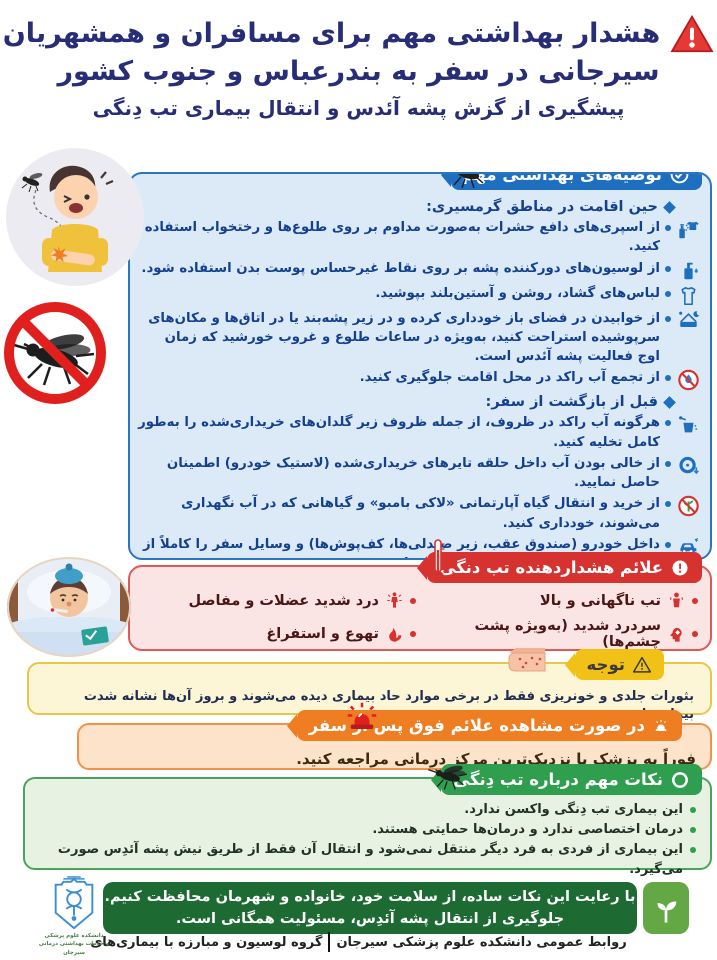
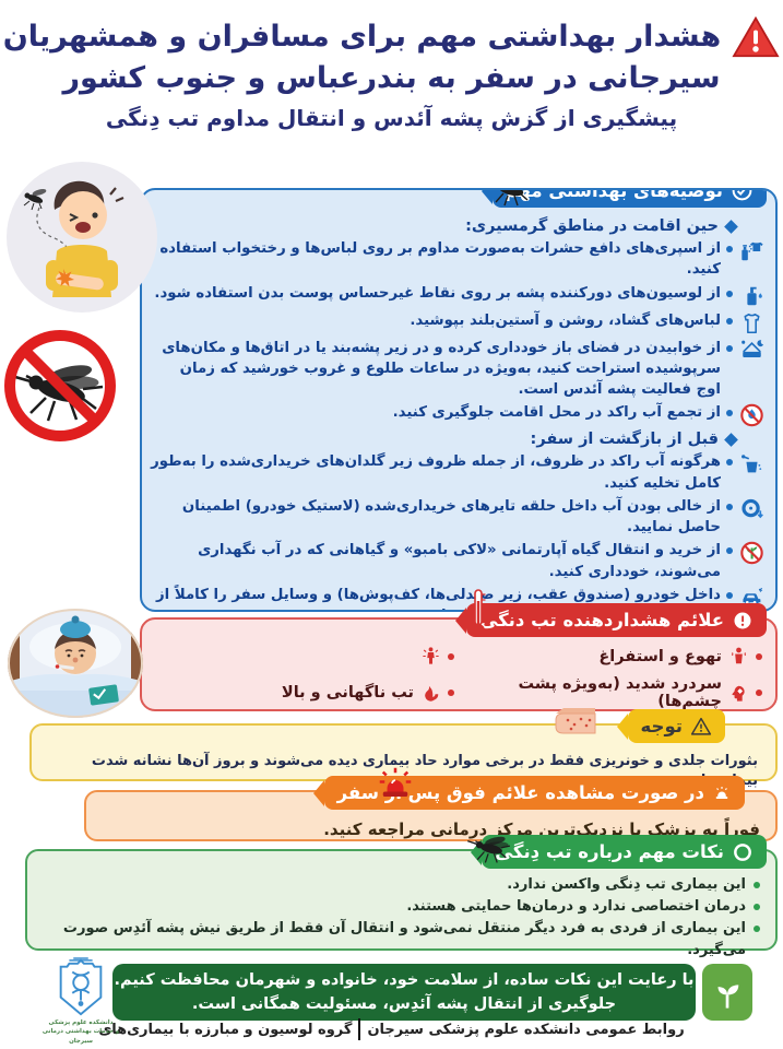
  هشدار بهداشتی مهم برای مسافران و همشهریان
  سیرجانی در سفر به بندرعباس و جنوب کشور
- پیشگیری از گزش پشه آئدس و انتقال بیماری تب دِنگی
+ پیشگیری از گزش پشه آئدس و انتقال مداوم تب دِنگی
  توصیه‌های بهداشتی مه
  حین اقامت در مناطق گرمسیری:
- از اسپری‌های دافع حشرات به‌صورت مداوم بر روی طلوع‌ها و رختخواب استفاده کنید.
+ از اسپری‌های دافع حشرات به‌صورت مداوم بر روی لباس‌ها و رختخواب استفاده کنید.
  از لوسیون‌های دورکننده پشه بر روی نقاط غیرحساس پوست بدن استفاده شود.
  لباس‌های گشاد، روشن و آستین‌بلند بپوشید.
  از خوابیدن در فضای باز خودداری کرده و در زیر پشه‌بند یا در اتاق‌ها و مکان‌های سرپوشیده استراحت کنید، به‌ویژه در ساعات طلوع و غروب خورشید که زمان اوج فعالیت پشه آئدس است.
  از تجمع آب راکد در محل اقامت جلوگیری کنید.
  قبل از بازگشت از سفر:
  هرگونه آب راکد در ظروف، از جمله ظروف زیر گلدان‌های خریداری‌شده را به‌طور کامل تخلیه کنید.
  از خالی بودن آب داخل حلقه تایرهای خریداری‌شده (لاستیک خودرو) اطمینان حاصل نمایید.
  از خرید و انتقال گیاه آپارتمانی «لاکی بامبو» و گیاهانی که در آب نگهداری می‌شوند، خودداری کنید.
  علائم هشداردهنده تب دنگی
- تب ناگهانی و بالا
+ تهوع و استفراغ
- درد شدید عضلات و مفاصل
  سردرد شدید (به‌ویژه پشت چشم‌ها)
- تهوع و استفراغ
+ تب ناگهانی و بالا
  توجه
  بثورات جلدی و خونریزی فقط در برخی موارد حاد بیماری دیده می‌شوند و بروز آن‌ها نشانه شدت بی
  در صورت مشاهده علائم فوق پس سفر
  فوراً به پزشک یا نزدیک‌ترین مرکز درمانی مراجعه کنید.
  نکات مهم درباره تب دِنگی
  این بیماری تب دِنگی واکسن ندارد.
  درمان اختصاصی ندارد و درمان‌ها حمایتی هستند.
  این بیماری از فردی به فرد دیگر منتقل نمی‌شود و انتقال آن فقط از طریق نیش پشه آئدِس صورت می‌گیرد.
  با رعایت این نکات ساده، از سلامت خود، خانواده و شهرمان محافظت کنیم.
  جلوگیری از انتقال پشه آئدِس، مسئولیت همگانی است.
  گروه لوسیون و مبارزه با بیماری‌های
  روابط عمومی دانشکده علوم پزشکی سیرجان
